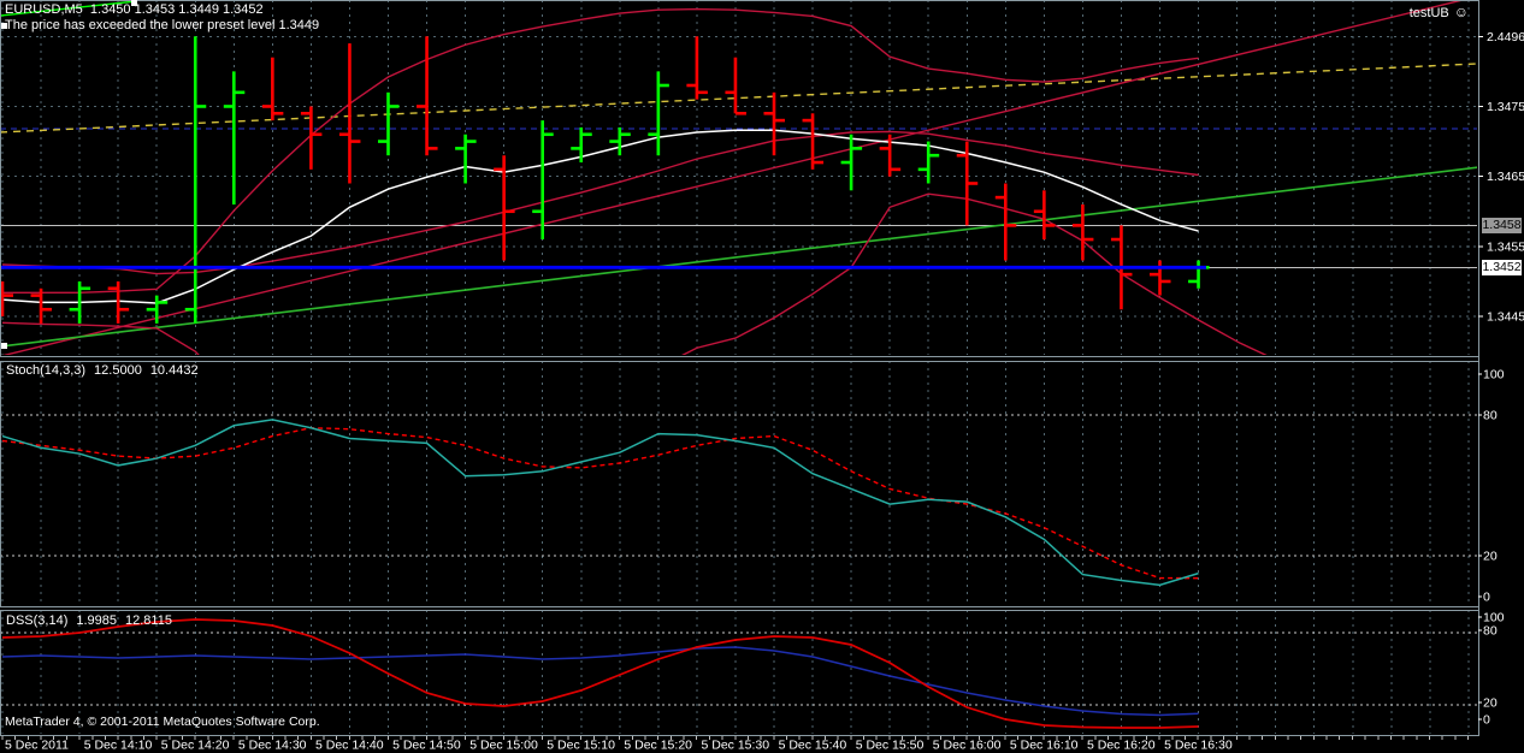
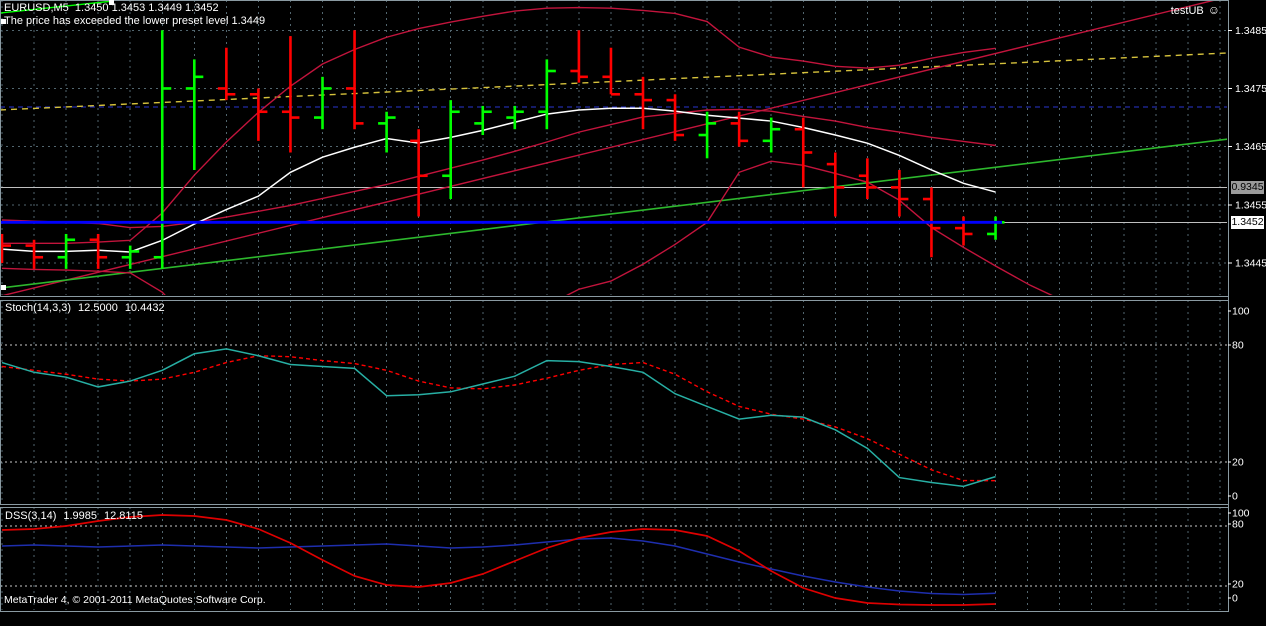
- 2.4496
+ 1.3485
  1.3475
  1.3465
  1.3455
  1.3445
  100
  80
  20
  0
  100
  80
  20
  0
- 5 Dec 2011
- 5 Dec 14:10
- 5 Dec 14:20
- 5 Dec 14:30
- 5 Dec 14:40
- 5 Dec 14:50
- 5 Dec 15:00
- 5 Dec 15:10
- 5 Dec 15:20
- 5 Dec 15:30
- 5 Dec 15:40
- 5 Dec 15:50
- 5 Dec 16:00
- 5 Dec 16:10
- 5 Dec 16:20
- 5 Dec 16:30
  EURUSD,M5 1.3450 1.3453 1.3449 1.3452
  The price has exceeded the lower preset level 1.3449
  testUB ☺
  Stoch(14,3,3) 12.5000 10.4432
  DSS(3,14) 1.9985 12.8115
  MetaTrader 4, © 2001-2011 MetaQuotes Software Corp.
- 1.3458
+ 0.9345
  1.3452
